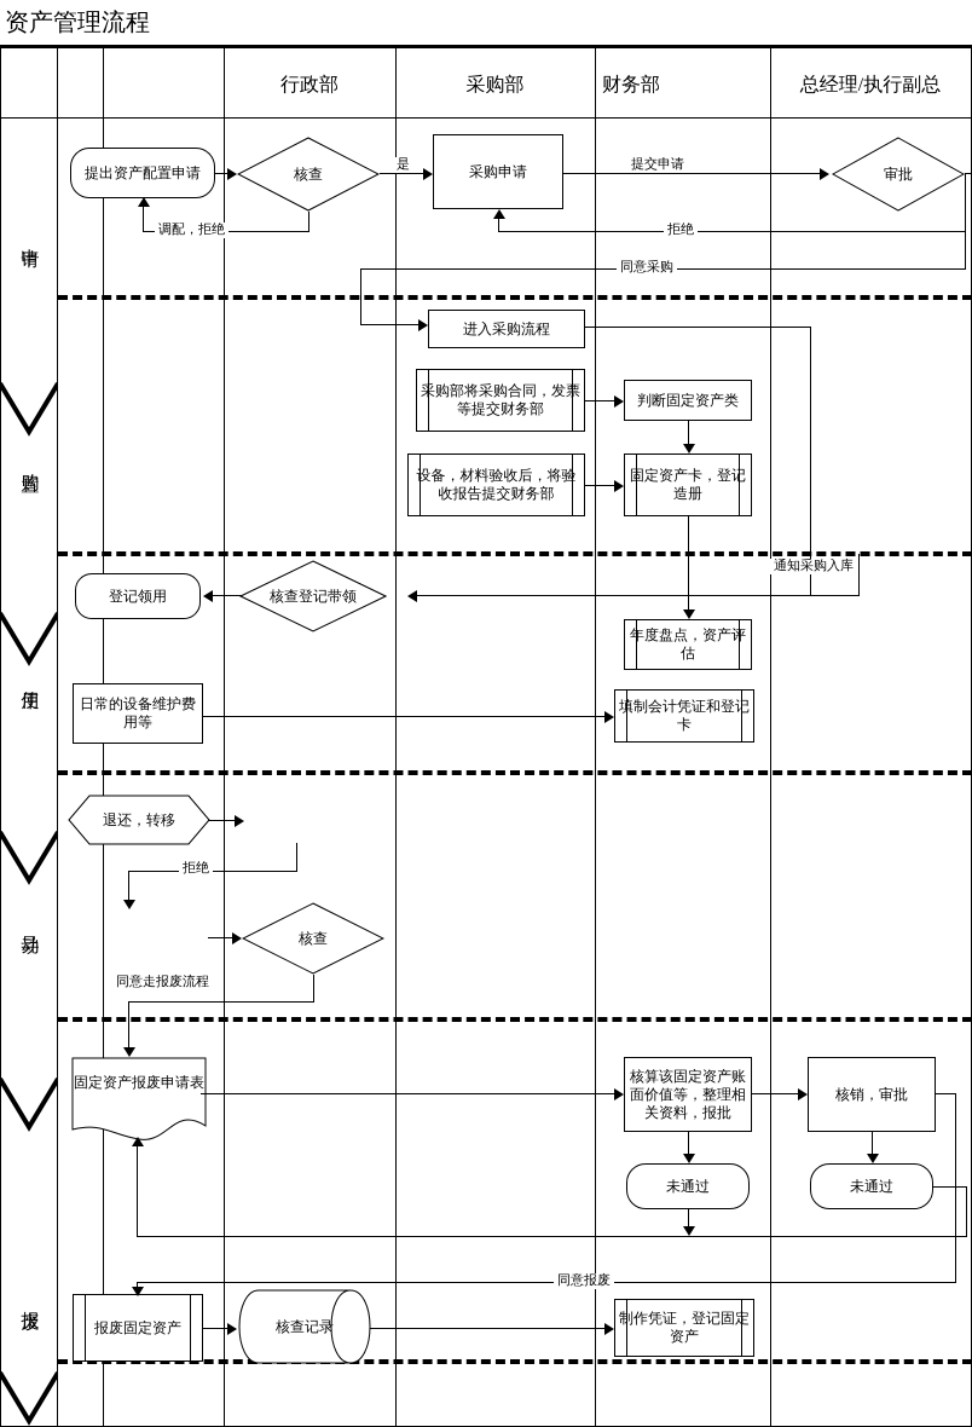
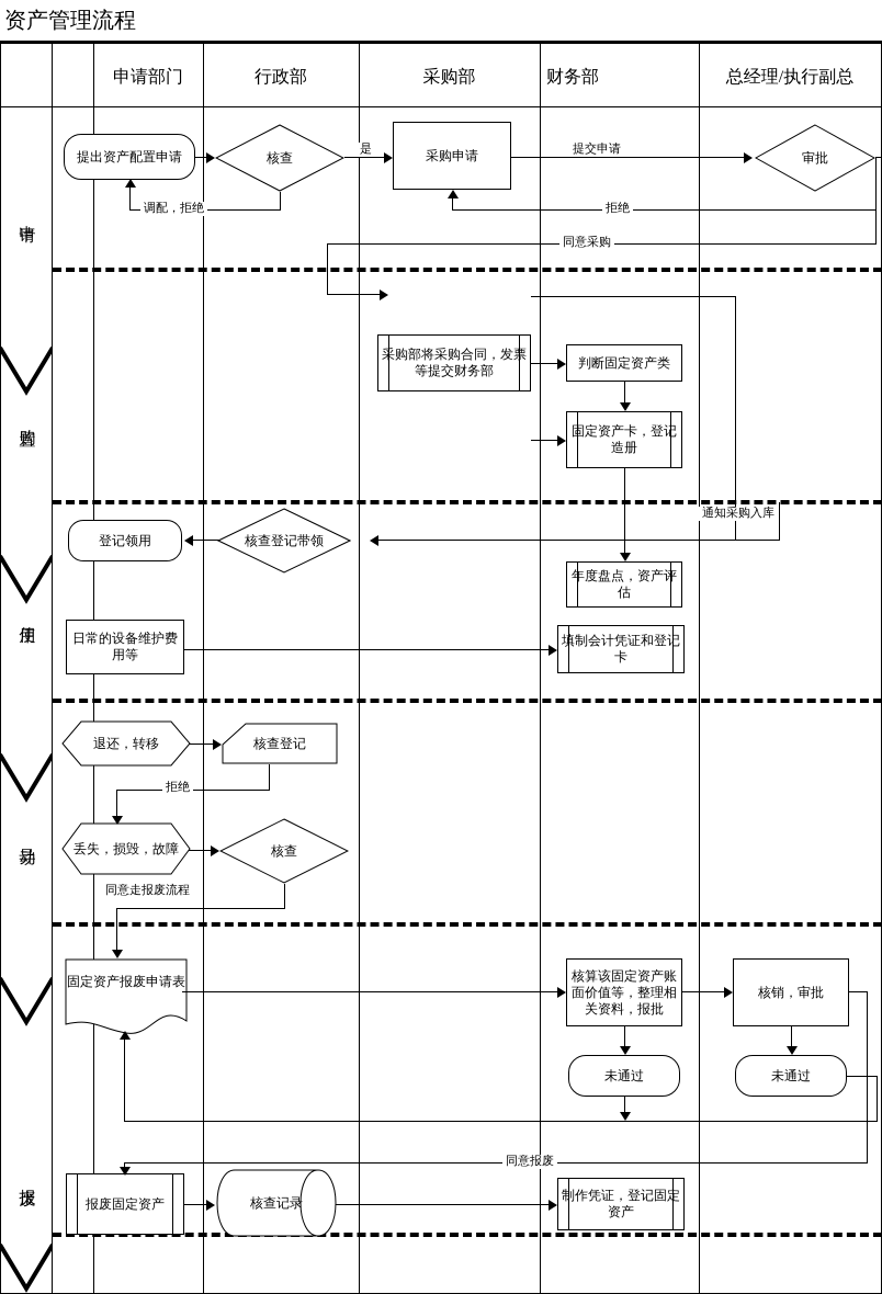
  资产管理流程
+ 申请部门
  行政部
  采购部
  财务部
  总经理/执行副总
  提出资产配置申请
  核查
  采购申请
  审批
  是
  调配，拒绝
  提交申请
  拒绝
  同意采购
- 进入采购流程
  购部将采购合同，发票等提交财务部
  判断固定资产类
- 设备，材料验收后，将验收报告提交财务部
  固定资产卡，登造册
  通知采购入库
  登记领用
  核查登记带领
  年度盘点，资产估
  日常的设备维护费用等
  制会计凭证和登记卡
  退还，转移
+ 核查登记
+ 丢失，损毁，故障
  核查
  拒绝
  同意走报废流程
  固定资产报废申请表
  核算该固定资产账面价值等，整理相关资料，报批
  核销，审批
  未通过
  未通过
  报废固定资产
  核查记录
  作凭证，登记固定资产
  同意报废
